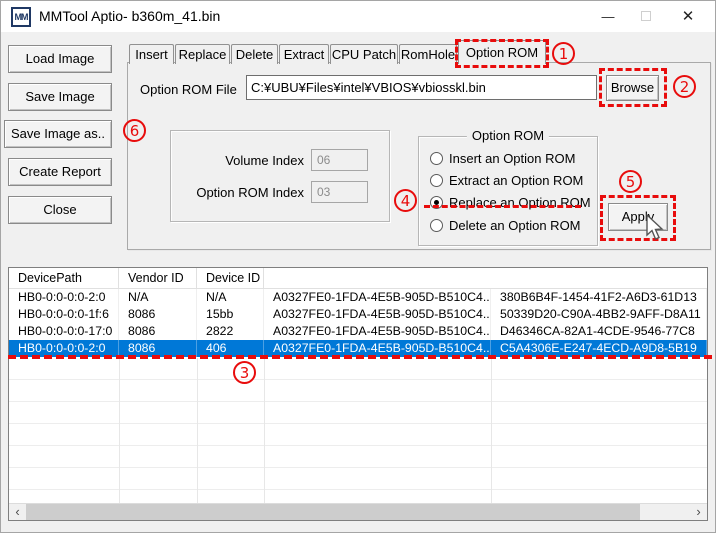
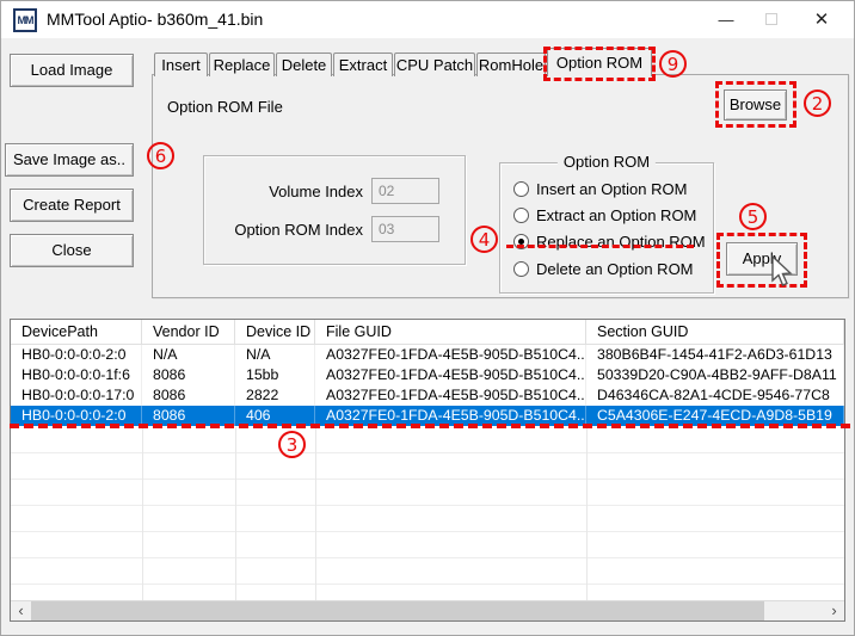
  MM
  MMTool Aptio- b360m_41.bin
  —
  ✕
  Load Image
- Save Image
  Save Image as..
  Create Report
  Close
  6
  Insert
  Replace
  Delete
  Extract
  CPU Patch
  RomHole
  Option ROM
- 1
+ 9
  Option ROM File
- C:¥UBU¥Files¥intel¥VBIOS¥vbiosskl.bin
  Browse
  2
  Volume Index
- 06
+ 02
  Option ROM Index
  03
  Option ROM
  Insert an Option ROM
  Extract an Option ROM
  Replace an Option ROM
  Delete an Option ROM
  4
  5
  Appy
  DevicePath
  Vendor ID
  Device ID
+ File GUID
+ Section GUID
  HB0-0:0-0:0-2:0
  N/A
  N/A
  A0327FE0-1FDA-4E5B-905D-B510C4..
  380B6B4F-1454-41F2-A6D3-61D13
  HB0-0:0-0:0-1f:6
  8086
  15bb
  A0327FE0-1FDA-4E5B-905D-B510C4..
  50339D20-C90A-4BB2-9AFF-D8A11
  HB0-0:0-0:0-17:0
  8086
  2822
  A0327FE0-1FDA-4E5B-905D-B510C4..
  D46346CA-82A1-4CDE-9546-77C8
  HB0-0:0-0:0-2:0
  8086
  406
  A0327FE0-1FDA-4E5B-905D-B510C4..
  C5A4306E-E247-4ECD-A9D8-5B19
  ‹
  ›
  3
